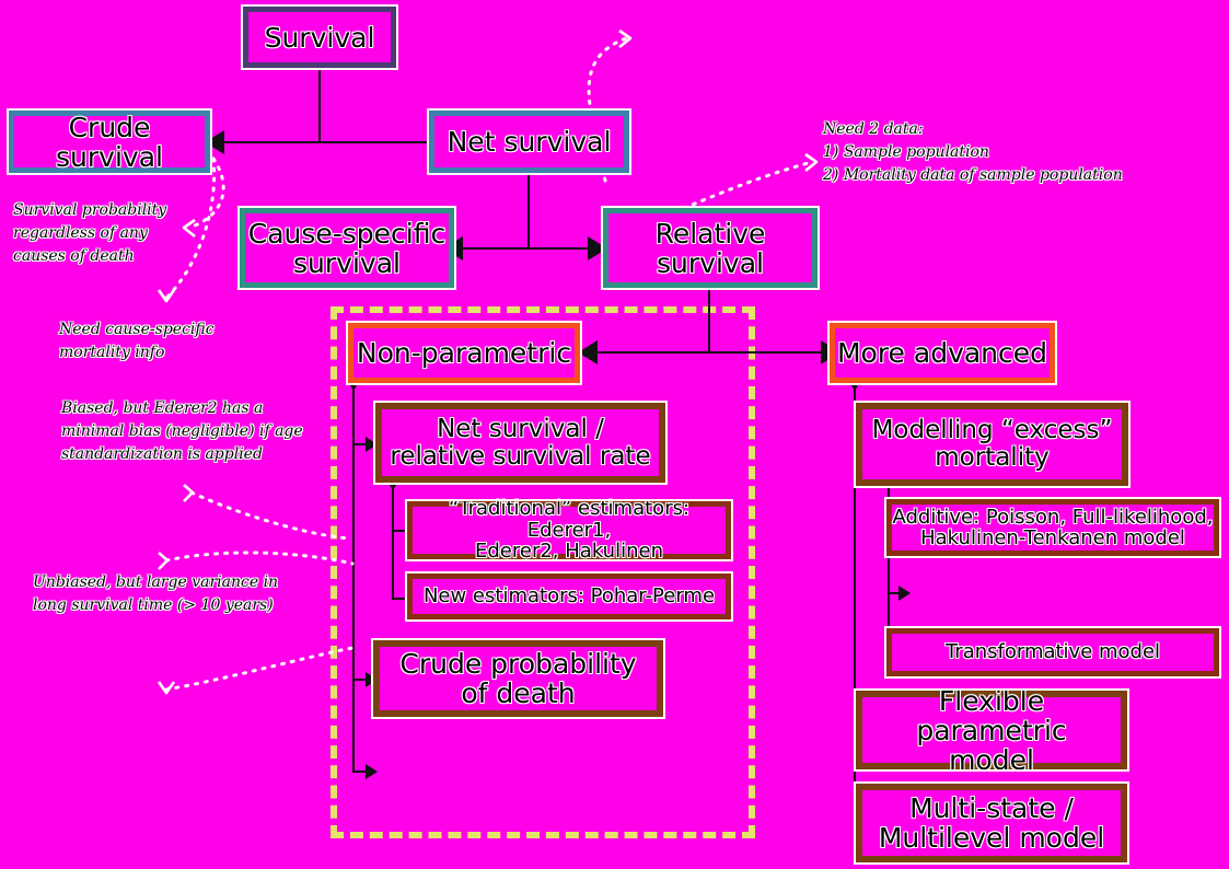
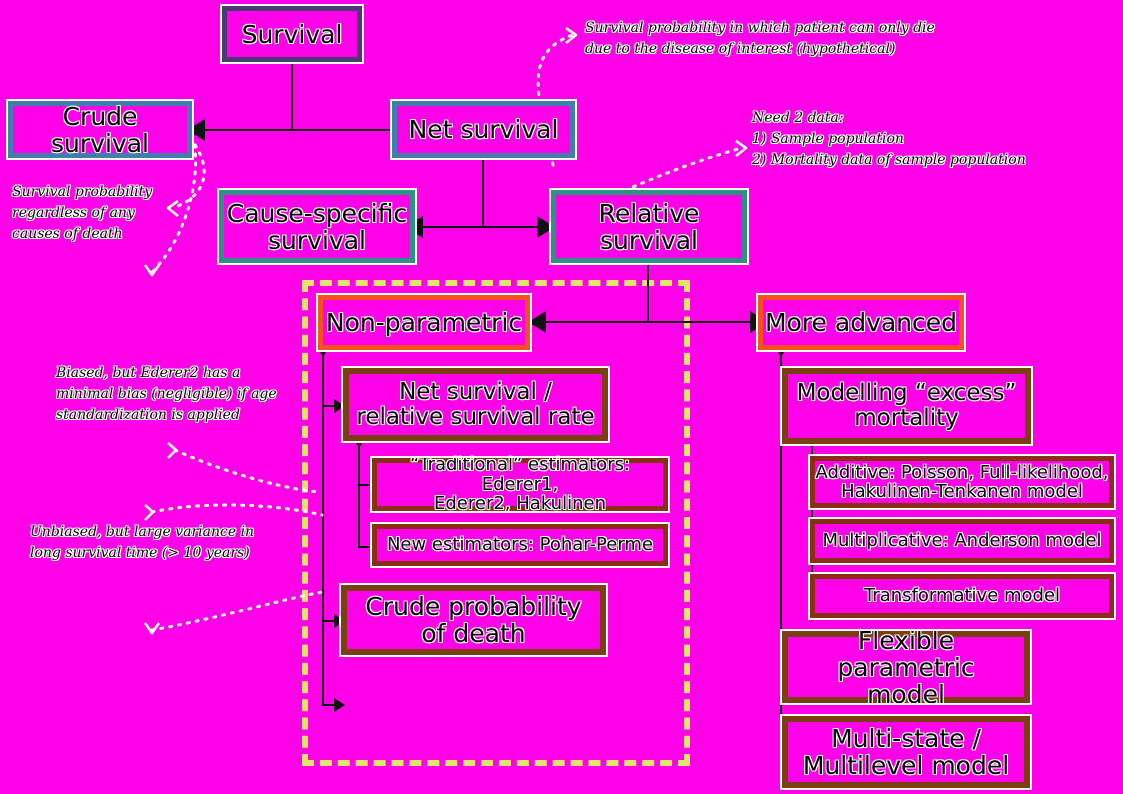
  Survival
  Crude survival
  Net survival
  Cause-specific
  survival
  Relative
  survival
  Non-parametric
  More advanced
  Net survival /
  relative survival rate
  “Traditional” estimators: Ederer1,
  Ederer2, Hakulinen
  New estimators: Pohar-Perme
  Crude probability
  of death
  Modelling “excess”
  mortality
  Additive: Poisson, Full-likelihood,
  Hakulinen-Tenkanen model
+ Multiplicative: Anderson model
  Transformative model
  Flexible parametric
  model
  Multi-state /
  Multilevel model
+ Survival probability in which patient can only die
+ due to the disease of interest (hypothetical)
  Need 2 data:
  1) Sample population
  2) Mortality data of sample population
  Survival probability
  regardless of any
  causes of death
- Need cause-specific
- mortality info
  Biased, but Ederer2 has a
  minimal bias (negligible) if age
  standardization is applied
  Unbiased, but large variance in
  long survival time (> 10 years)
